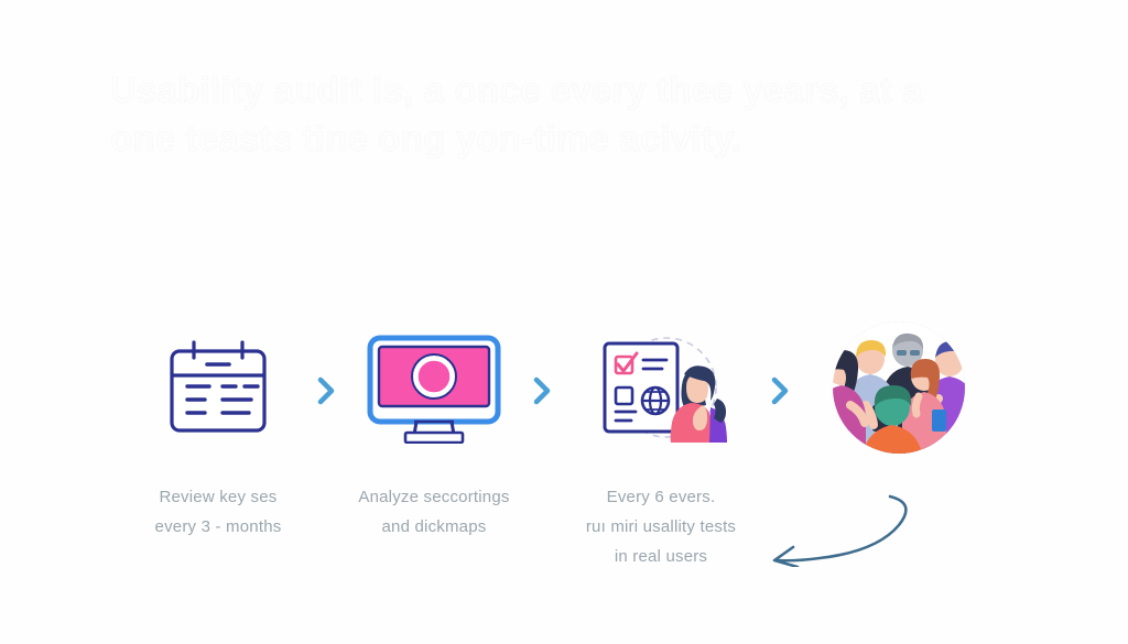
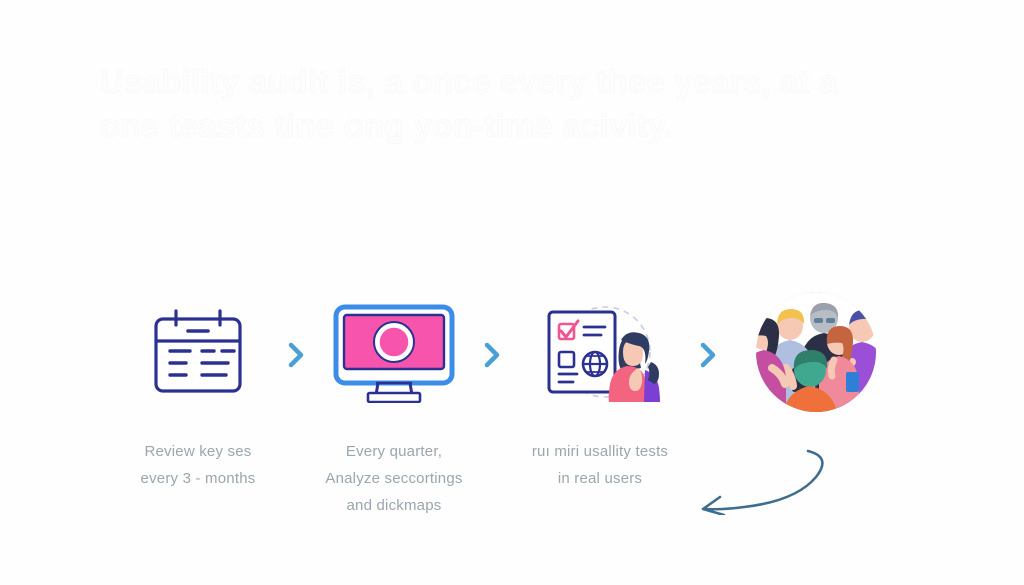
  Review key ses
  every 3 - months
+ Every quarter,
  Analyze seccortings
  and dickmaps
- Every 6 evers.
  ruı miri usallity tests
  in real users
